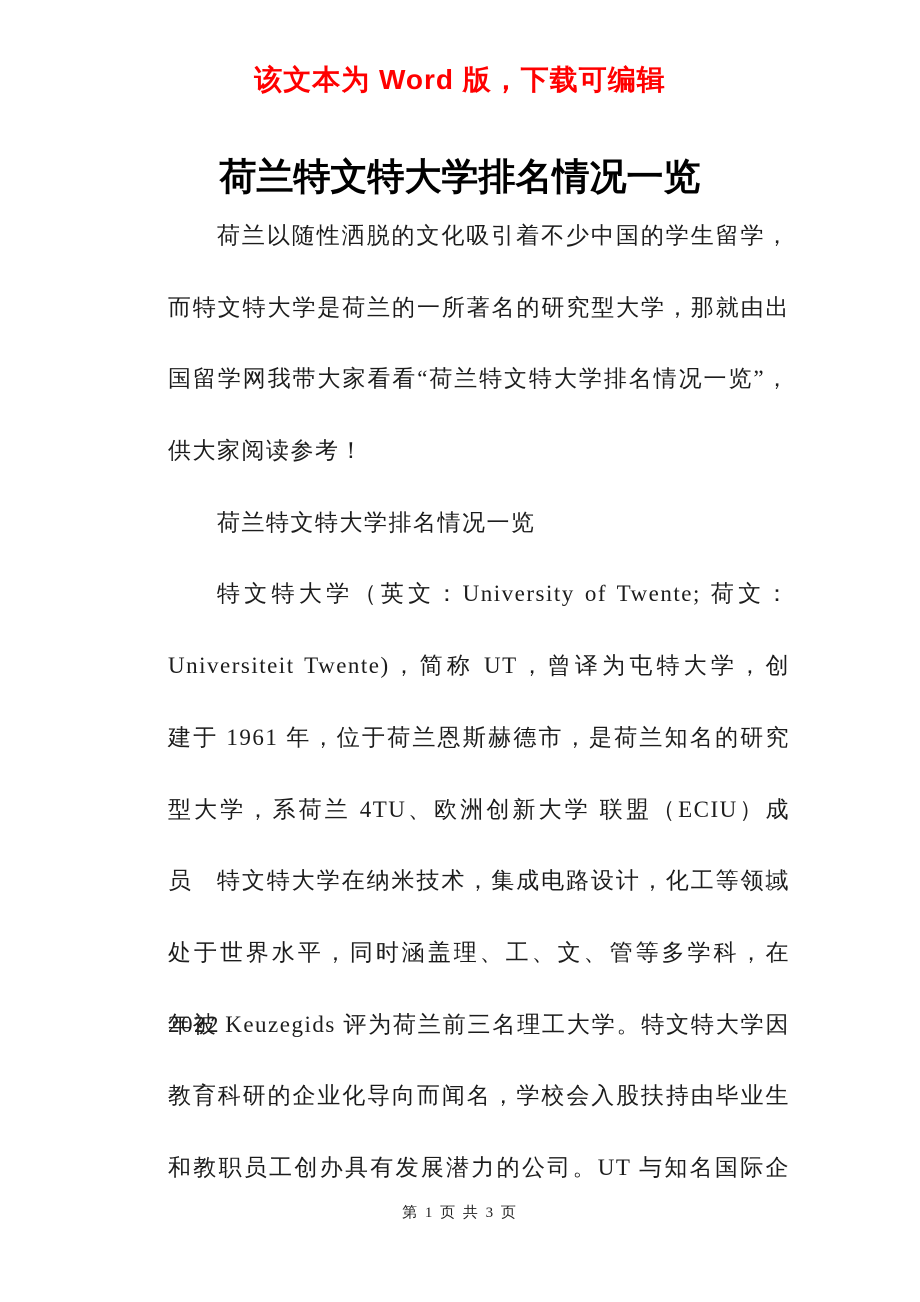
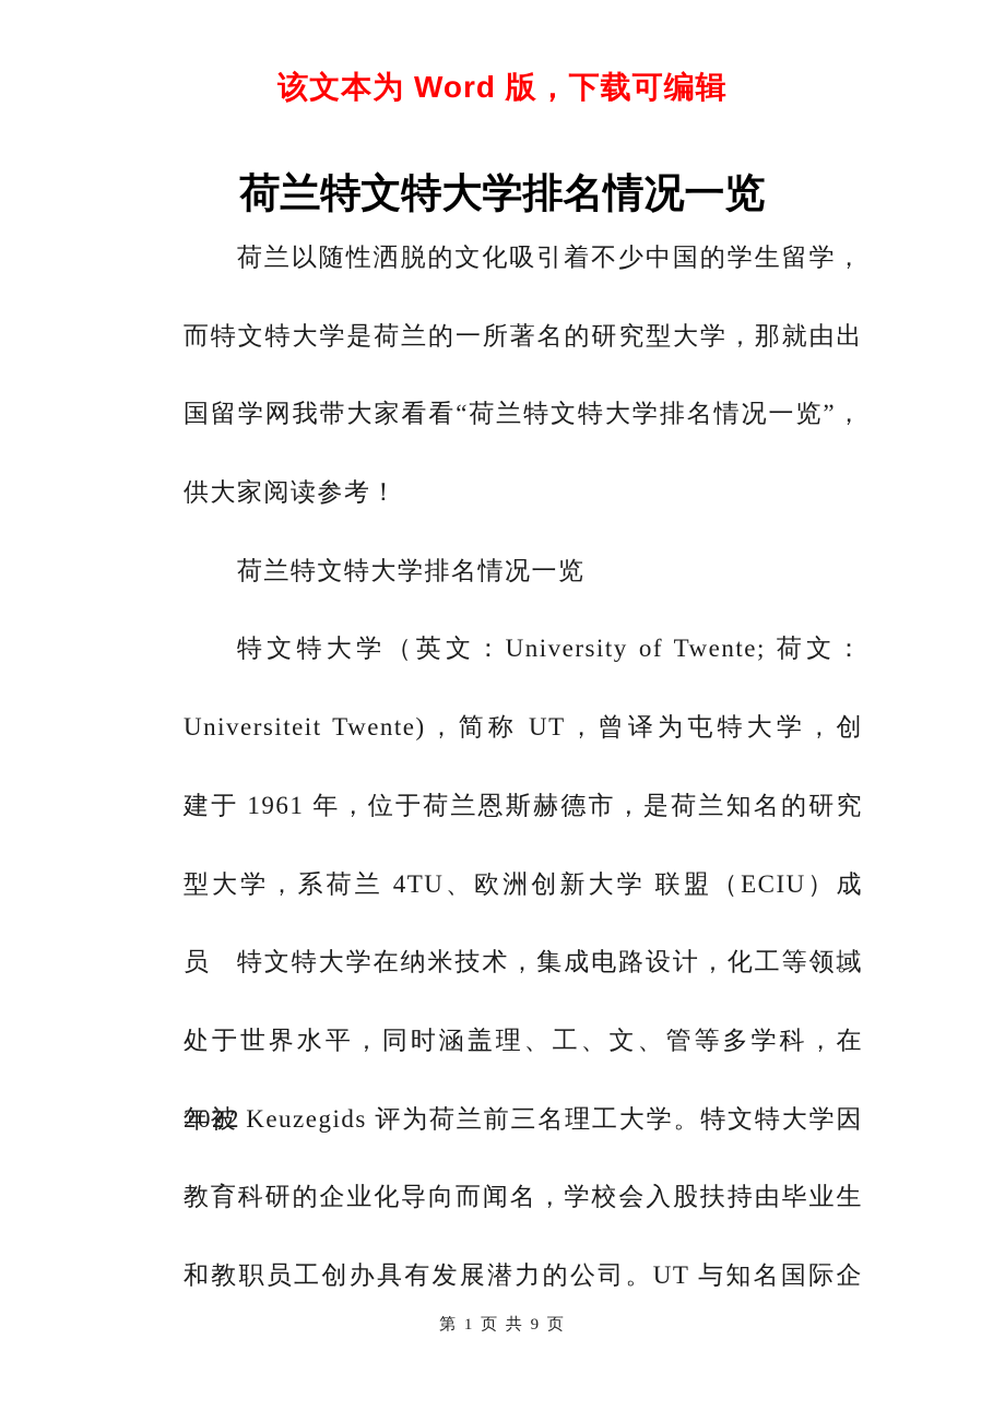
  该文本为 Word 版，下载可编辑
  荷兰特文特大学排名情况一览
  荷兰以随性洒脱的文化吸引着不少中国的学生留学，
  而特文特大学是荷兰的一所著名的研究型大学，那就由出
  国留学网我带大家看看“荷兰特文特大学排名情况一览”，
  供大家阅读参考！
  荷兰特文特大学排名情况一览
  特文特大学（英文：University of Twente; 荷文：
  Universiteit Twente)，简称 UT，曾译为屯特大学，创
  建于 1961 年，位于荷兰恩斯赫德市，是荷兰知名的研究
  型大学，系荷兰 4TU、欧洲创新大学 联盟（ECIU）成员。
  特文特大学在纳米技术，集成电路设计，化工等领域
  处于世界水平，同时涵盖理、工、文、管等多学科，在 2022
  年被 Keuzegids 评为荷兰前三名理工大学。特文特大学因
  教育科研的企业化导向而闻名，学校会入股扶持由毕业生
  和教职员工创办具有发展潜力的公司。UT 与知名国际企
- 第 1 页 共 3 页
+ 第 1 页 共 9 页
